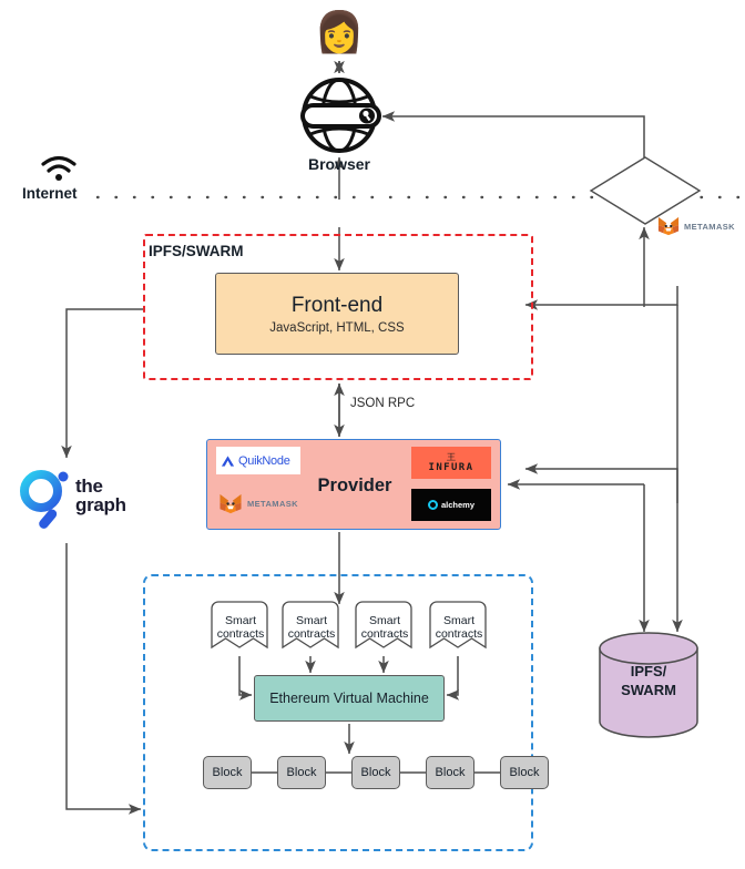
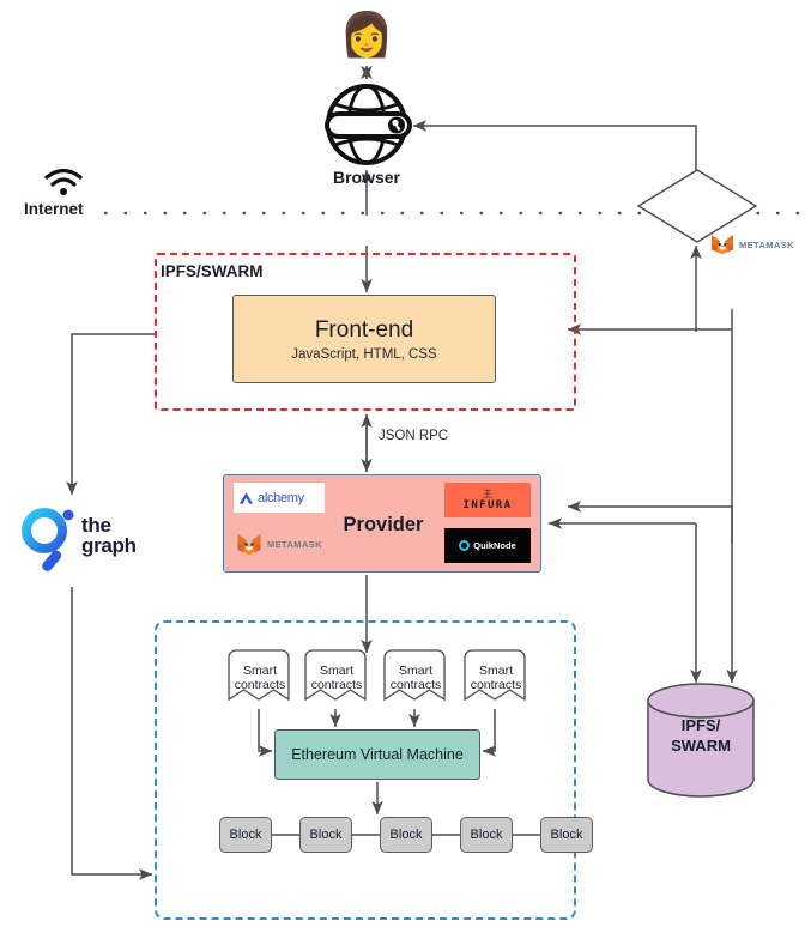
  👩
  Browser
  Internet
  METAMASK
  IPFS/SWARM
  Front-end
  JavaScript, HTML, CSS
  JSON RPC
  Provider
- QuikNode
+ alchemy
  METAMASK
  王
  INFURA
- alchemy
+ QuikNode
  Smart
  contracts
  Smart
  contracts
  Smart
  contracts
  Smart
  contracts
  Ethereum Virtual Machine
  Block
  Block
  Block
  Block
  Block
  the
  graph
  IPFS/
  SWARM
